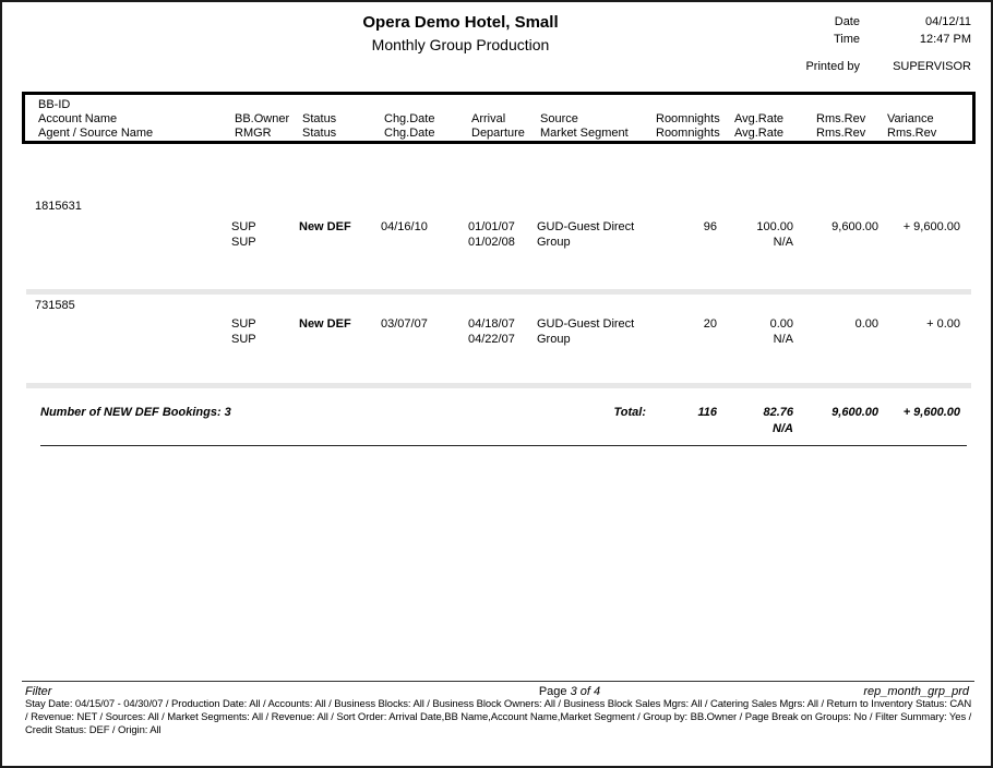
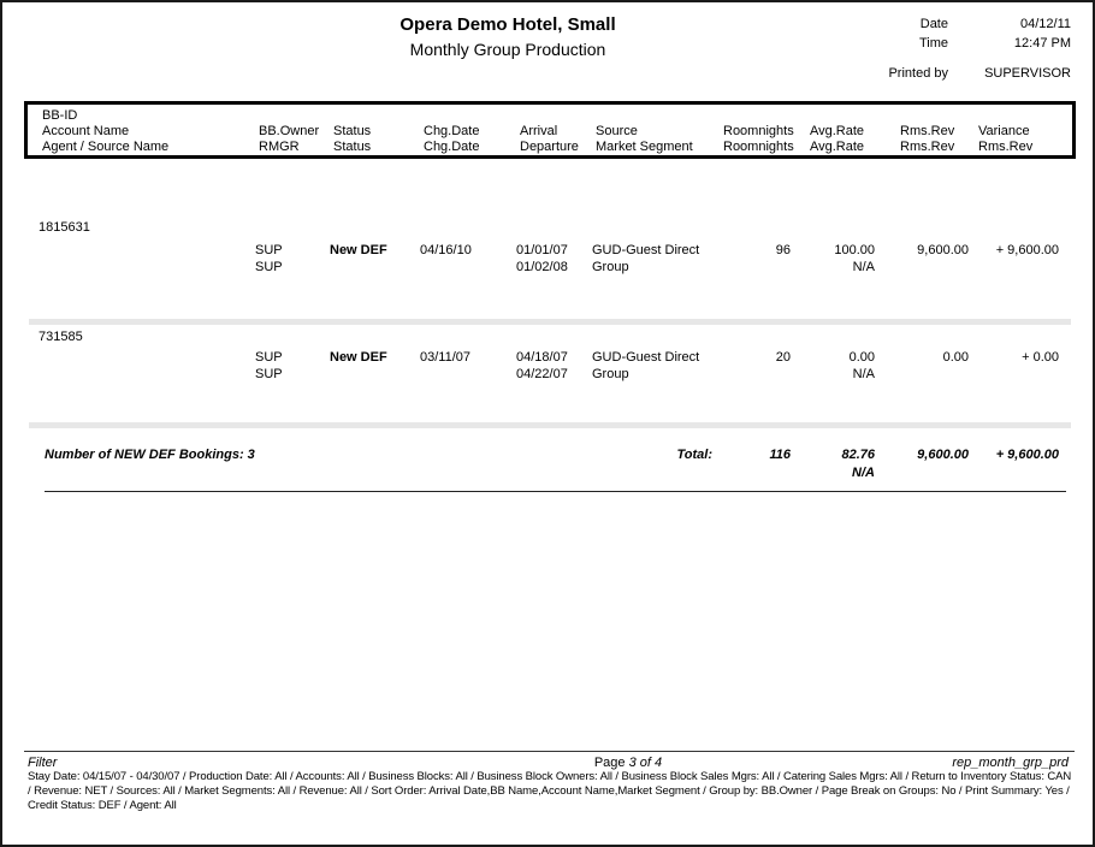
  Opera Demo Hotel, Small
  Monthly Group Production
  Date
  04/12/11
  Time
  12:47 PM
  Printed by
  SUPERVISOR
  BB-ID
  Account Name
  BB.Owner
  Status
  Chg.Date
  Arrival
  Source
  Roomnights
  Avg.Rate
  Rms.Rev
  Variance
  Agent / Source Name
  RMGR
  Status
  Chg.Date
  Departure
  Market Segment
  Roomnights
  Avg.Rate
  Rms.Rev
  Rms.Rev
  1815631
  SUP
  New DEF
  04/16/10
  01/01/07
  GUD-Guest Direct
  96
  100.00
  9,600.00
  + 9,600.00
  SUP
  01/02/08
  Group
  N/A
  731585
  SUP
  New DEF
- 03/07/07
+ 03/11/07
  04/18/07
  GUD-Guest Direct
  20
  0.00
  0.00
  + 0.00
  SUP
  04/22/07
  Group
  N/A
  Number of NEW DEF Bookings: 3
  Total:
  116
  82.76
  9,600.00
  + 9,600.00
  N/A
  Filter
  Page 3 of 4
  rep_month_grp_prd
  Stay Date: 04/15/07 - 04/30/07 / Production Date: All / Accounts: All / Business Blocks: All / Business Block Owners: All / Business Block Sales Mgrs: All / Catering Sales Mgrs: All / Return to Inventory Status: CAN
- / Revenue: NET / Sources: All / Market Segments: All / Revenue: All / Sort Order: Arrival Date,BB Name,Account Name,Market Segment / Group by: BB.Owner / Page Break on Groups: No / Filter Summary: Yes /
+ / Revenue: NET / Sources: All / Market Segments: All / Revenue: All / Sort Order: Arrival Date,BB Name,Account Name,Market Segment / Group by: BB.Owner / Page Break on Groups: No / Print Summary: Yes /
- Credit Status: DEF / Origin: All
+ Credit Status: DEF / Agent: All
